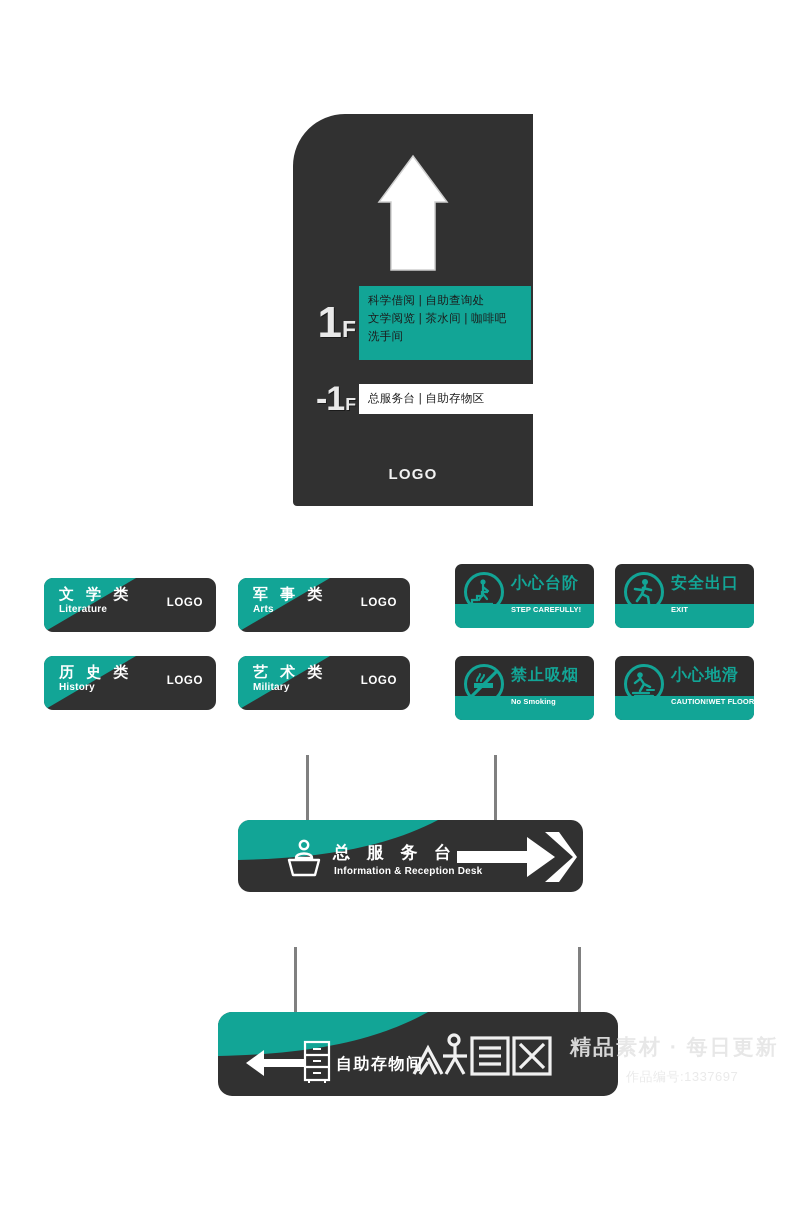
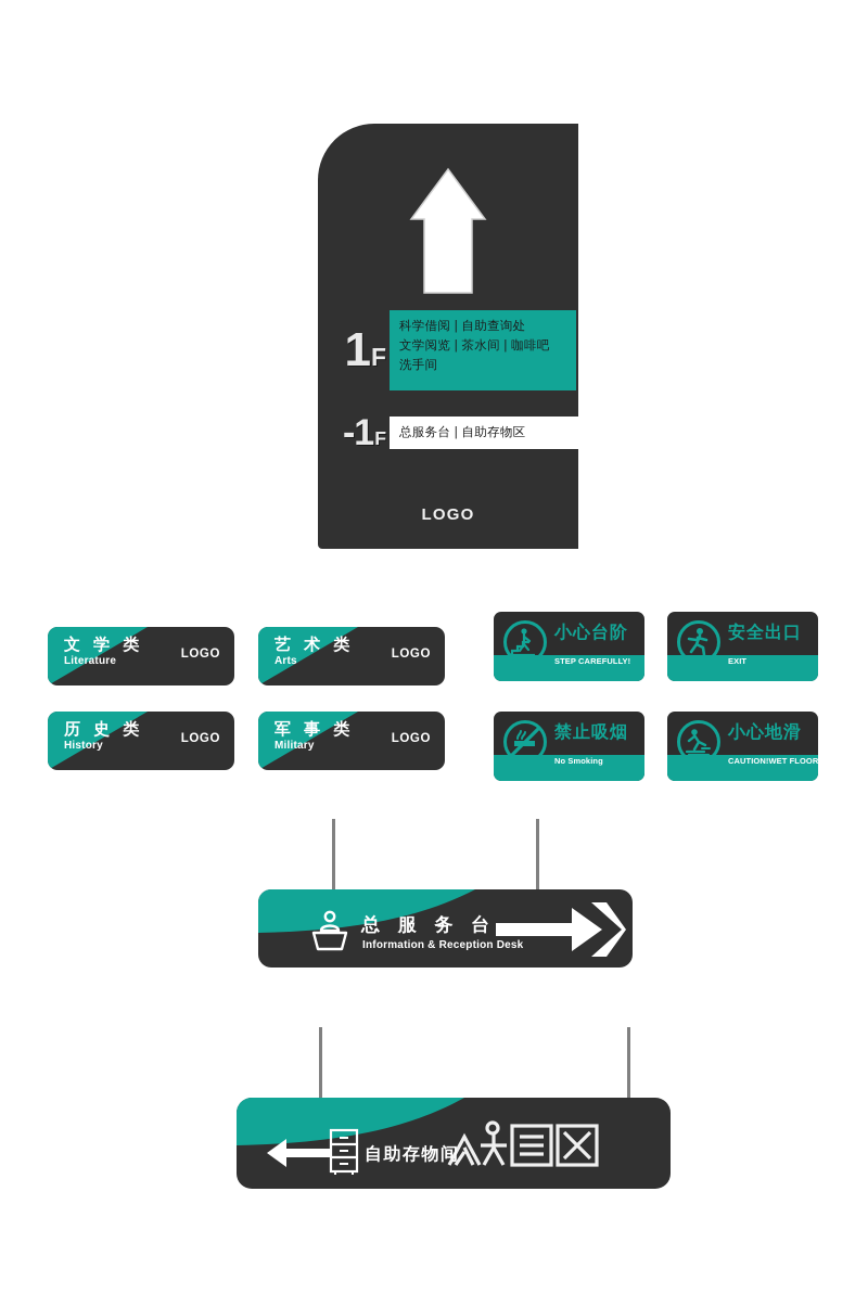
  1
  F
  科学借阅 | 自助查询处
  文学阅览 | 茶水间 | 咖啡吧
  洗手间
  -1
  F
  总服务台 | 自助存物区
  LOGO
  文 学 类
  Literature
  LOGO
- 军 事 类
+ 艺 术 类
  Arts
  LOGO
  历 史 类
  History
  LOGO
- 艺 术 类
+ 军 事 类
  Military
  LOGO
  小心台阶
  STEP CAREFULLY!
  安全出口
  EXIT
  禁止吸烟
  No Smoking
  小心地滑
  CAUTION!WET FLOOR
  总 服 务 台
  Information & Reception Desk
  自助存物间
- 精品素材 · 每日更新
